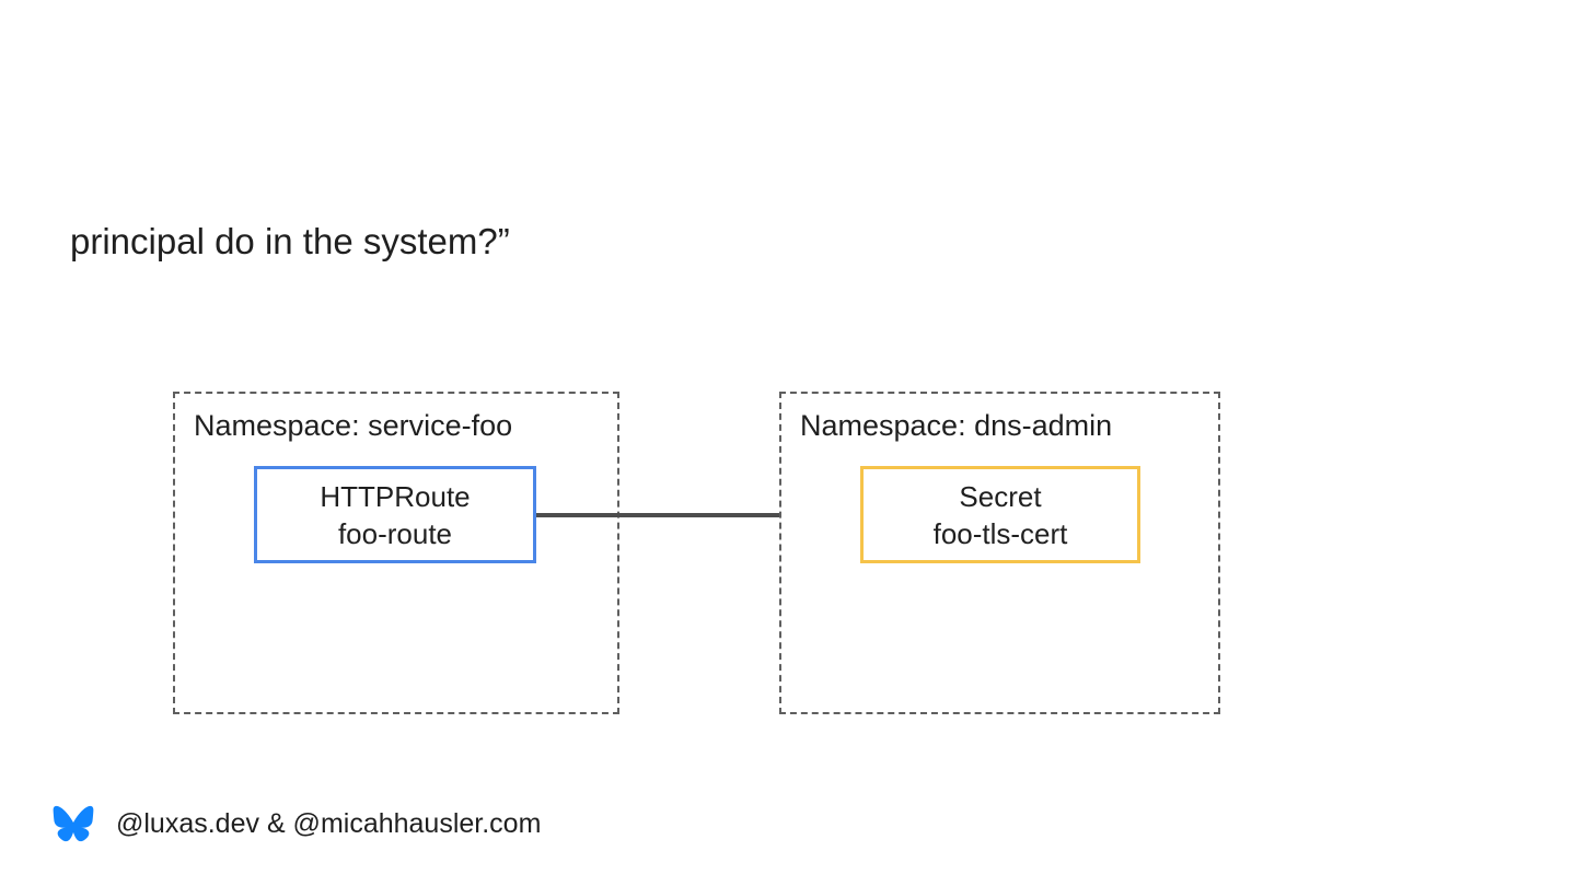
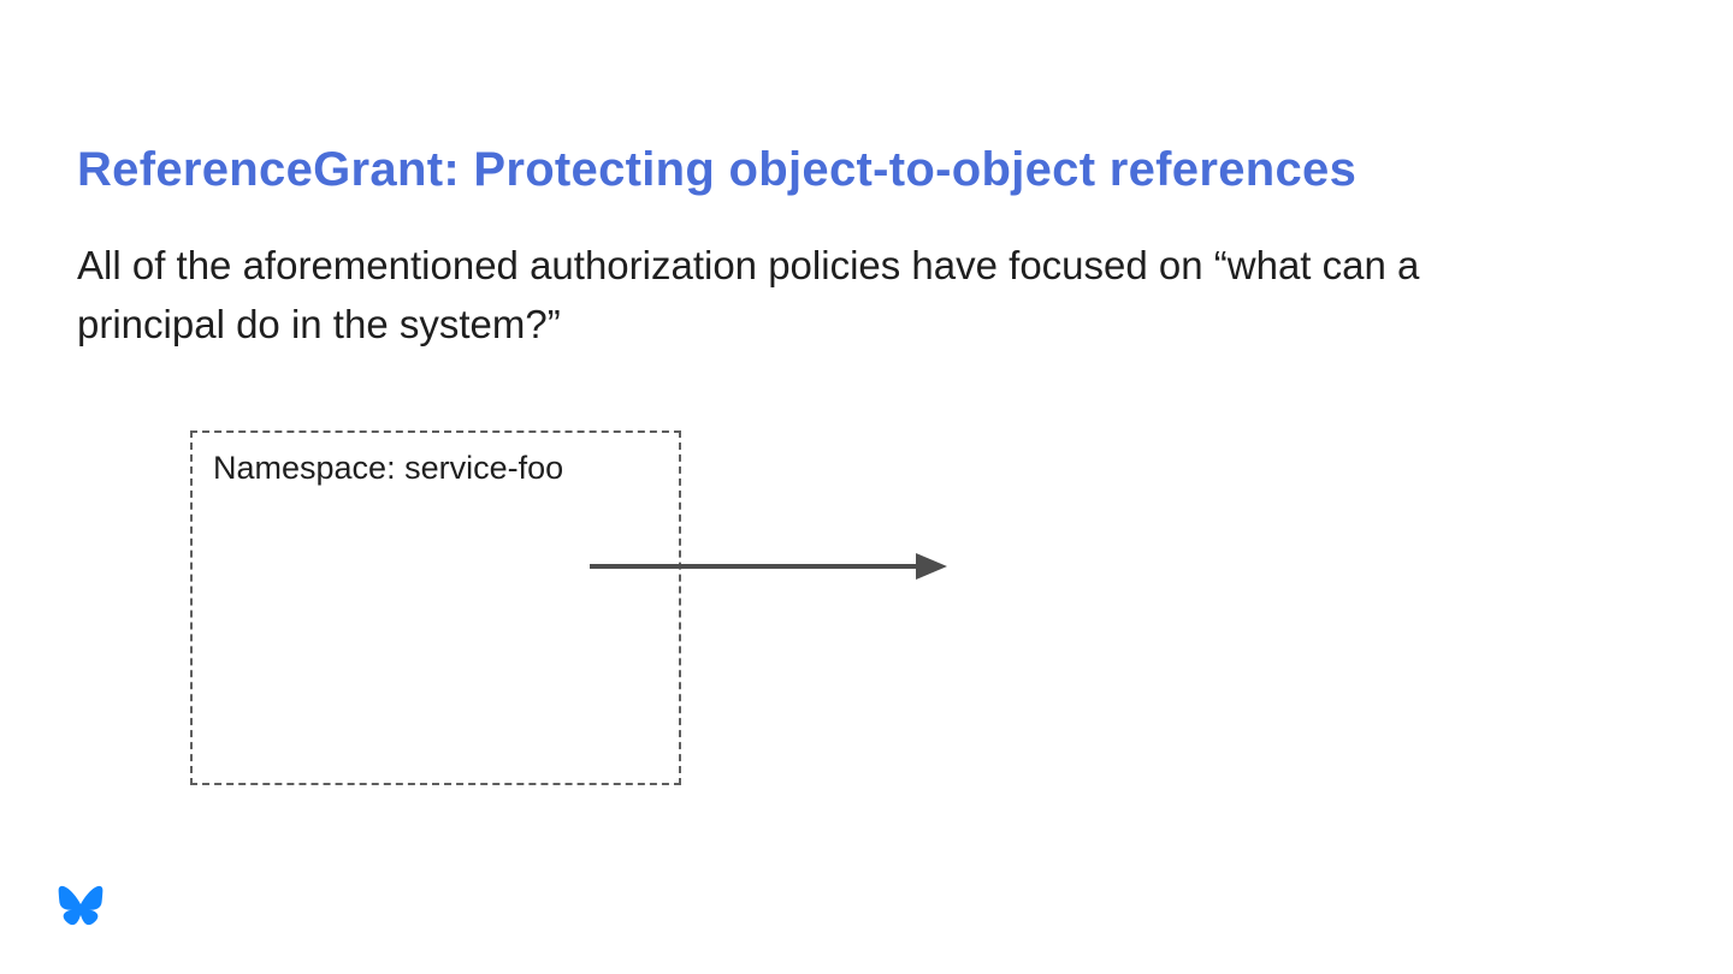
+ ReferenceGrant: Protecting object-to-object references
+ All of the aforementioned authorization policies have focused on “what can a
  principal do in the system?”
  Namespace: service-foo
- HTTPRoute
- foo-route
- Namespace: dns-admin
- Secret
- foo-tls-cert
- @luxas.dev & @micahhausler.com
